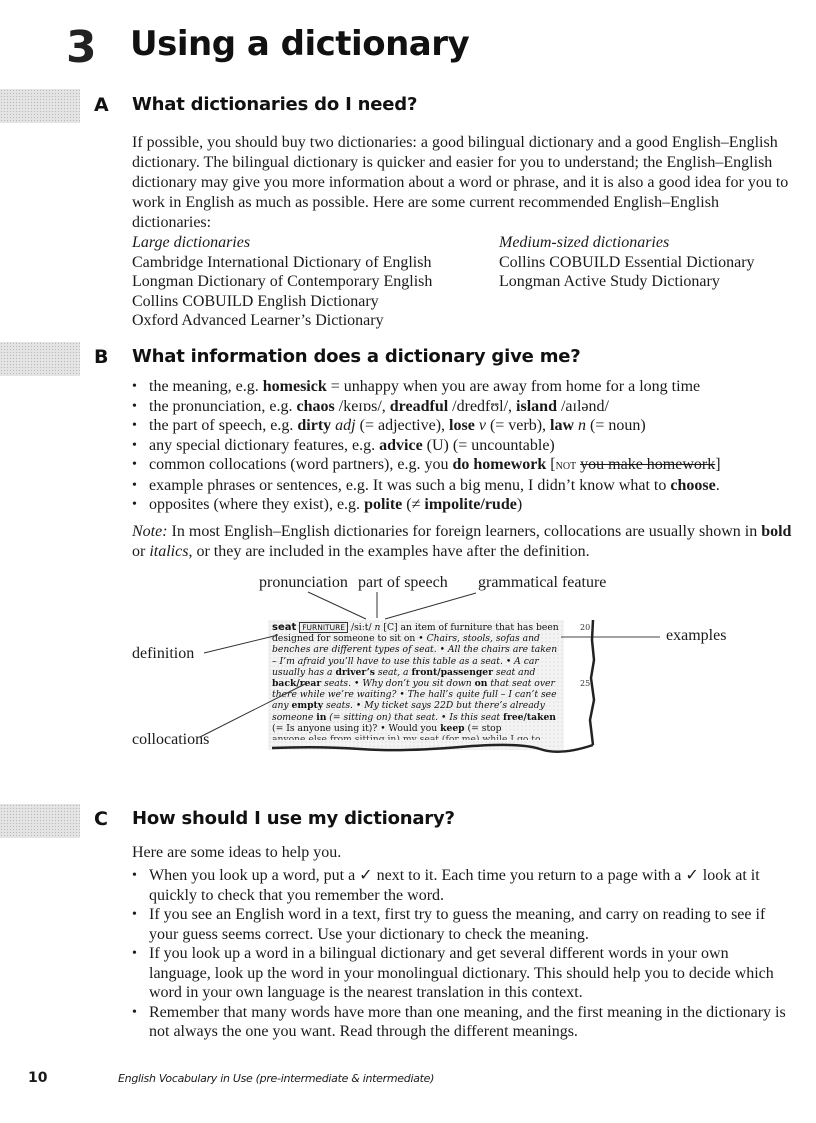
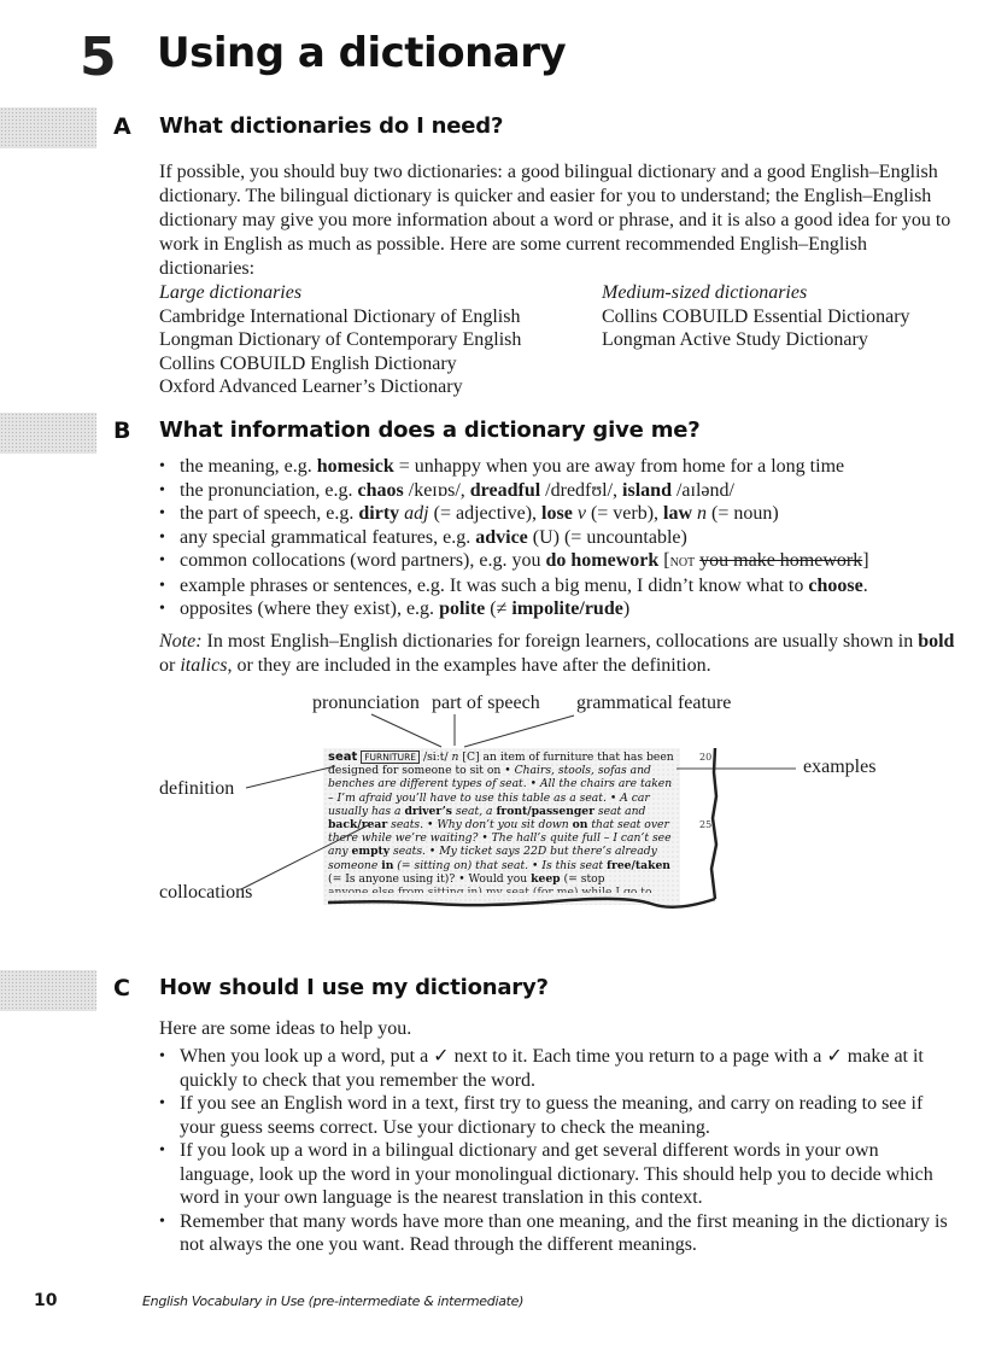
- 3
+ 5
  Using a dictionary
  A
  What dictionaries do I need?
  If possible, you should buy two dictionaries: a good bilingual dictionary and a good English–English dictionary. The bilingual dictionary is quicker and easier for you to understand; the English–English dictionary may give you more information about a word or phrase, and it is also a good idea for you to work in English as much as possible. Here are some current recommended English–English dictionaries:
  Large dictionaries
  Cambridge International Dictionary of English
  Longman Dictionary of Contemporary English
  Collins COBUILD English Dictionary
  Oxford Advanced Learner’s Dictionary
  Medium-sized dictionaries
  Collins COBUILD Essential Dictionary
  Longman Active Study Dictionary
  B
  What information does a dictionary give me?
  the meaning, e.g. homesick = unhappy when you are away from home for a long time
  the pronunciation, e.g. chaos /keɪɒs/, dreadful /dredfʊl/, island /aɪlənd/
  the part of speech, e.g. dirty adj (= adjective), lose v (= verb), law n (= noun)
- any special dictionary features, e.g. advice (U) (= uncountable)
+ any special grammatical features, e.g. advice (U) (= uncountable)
  common collocations (word partners), e.g. you do homework [not you make homework]
  example phrases or sentences, e.g. It was such a big menu, I didn’t know what to choose.
  opposites (where they exist), e.g. polite (≠ impolite/rude)
  Note: In most English–English dictionaries for foreign learners, collocations are usually shown in bold or italics, or they are included in the examples have after the definition.
  pronunciation
  part of speech
  grammatical feature
  definition
  collocations
  examples
  seat FURNITURE /siːt/ n [C] an item of furniture that has been designed for someone to sit on • Chairs, stools, sofas and benches are different types of seat. • All the chairs are taken – I’m afraid you’ll have to use this table as a seat. • A car usually has a driver’s seat, a front/passenger seat and back/rear seats. • Why don’t you sit down on that seat over thre while we’re waiting? • The hall’s quite full – I can’t see any empty seats. • My ticket says 22D but there’s already someone in (= sitting on) that seat. • Is this seat free/taken (= Is anyone using it)? • Would you keep (= stop
  anyone else from sitting in) my seat (for me) while I go to
  20
  25
  C
  How should I use my dictionary?
  Here are some ideas to help you.
- When you look up a word, put a ✓ next to it. Each time you return to a page with a ✓ look at it quickly to check that you remember the word.
+ When you look up a word, put a ✓ next to it. Each time you return to a page with a ✓ make at it quickly to check that you remember the word.
  If you see an English word in a text, first try to guess the meaning, and carry on reading to see if your guess seems correct. Use your dictionary to check the meaning.
  If you look up a word in a bilingual dictionary and get several different words in your own language, look up the word in your monolingual dictionary. This should help you to decide which word in your own language is the nearest translation in this context.
  Remember that many words have more than one meaning, and the first meaning in the dictionary is not always the one you want. Read through the different meanings.
  10
  English Vocabulary in Use (pre-intermediate & intermediate)
